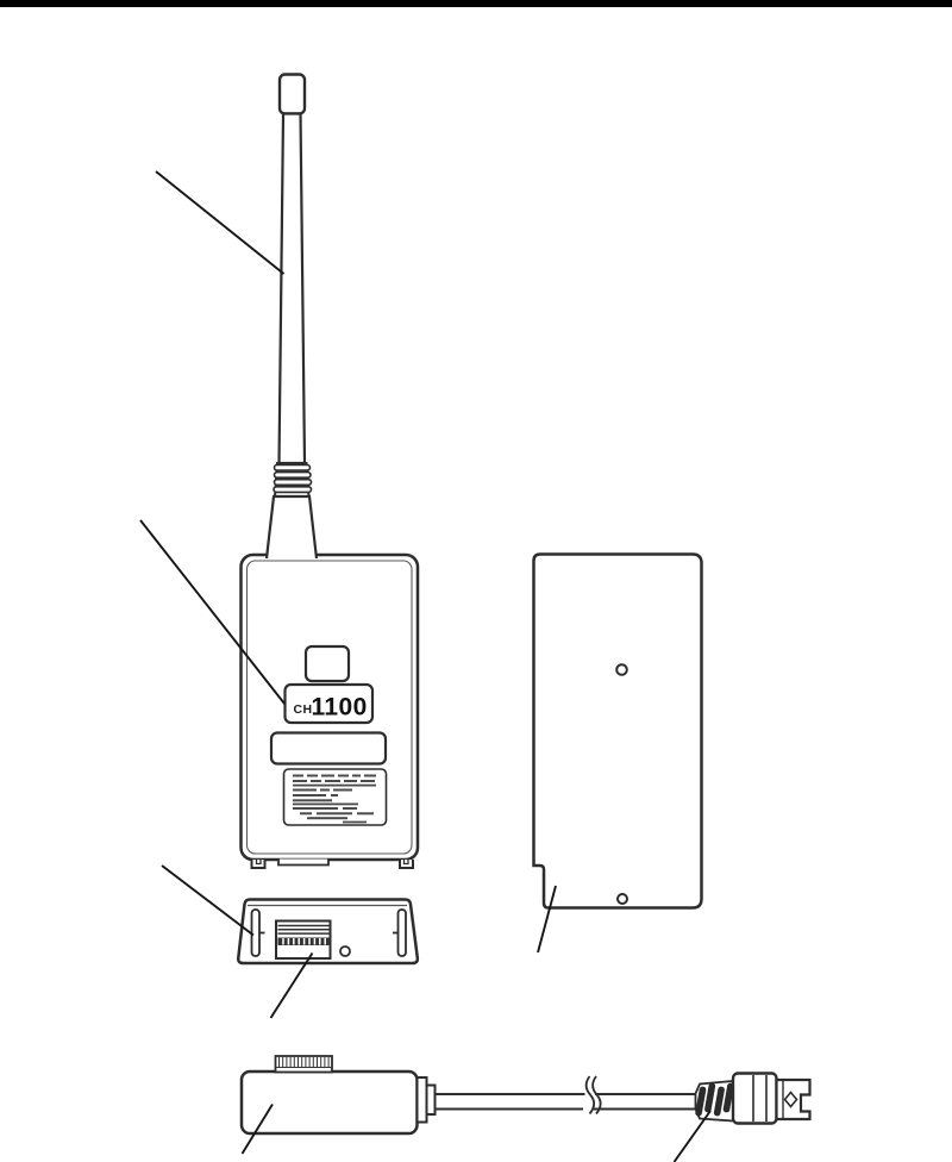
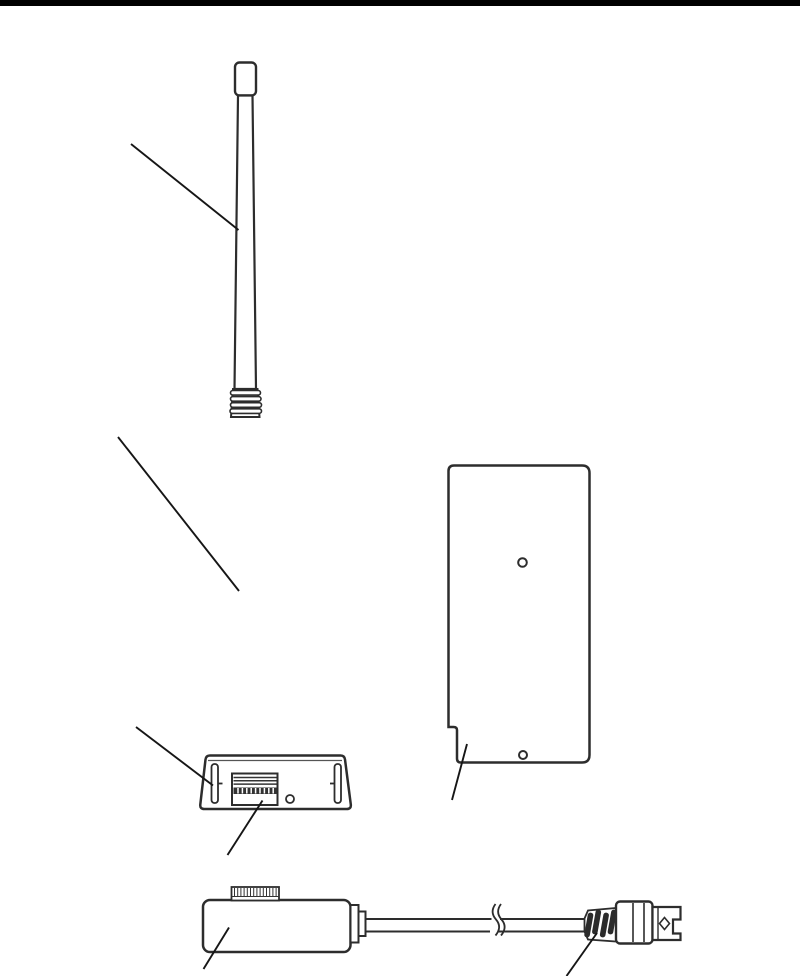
- CH
- 1100
